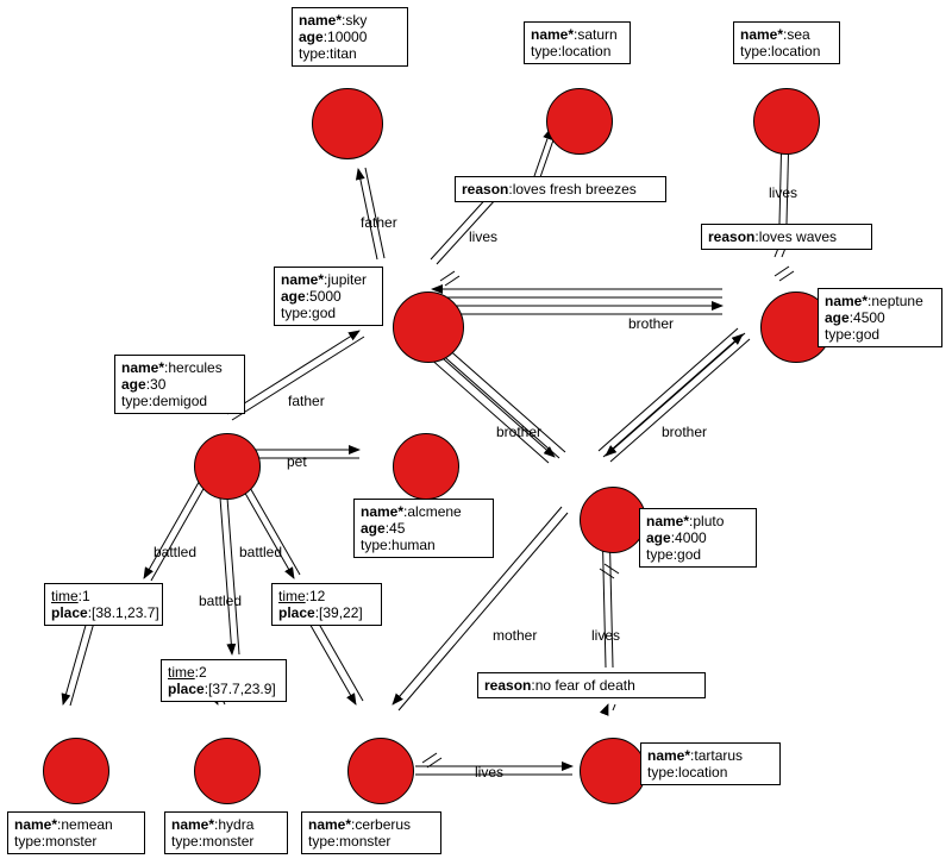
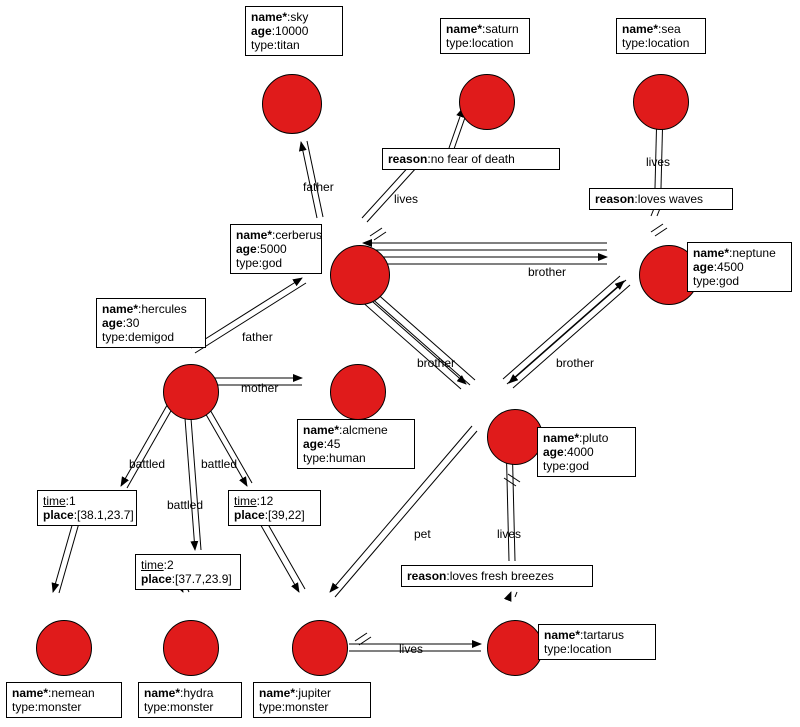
  name*:sky
  age:10000
  type:titan
  name*:saturn
  type:location
  name*:sea
  type:location
- reason:loves fresh breezes
+ reason:no fear of death
  reason:loves waves
- name*:jupiter
+ name*:cerberus
  age:5000
  type:god
  name*:neptune
  age:4500
  type:god
  name*:hercules
  age:30
  type:demigod
  name*:alcmene
  age:45
  type:human
  name*:pluto
  age:4000
  type:god
  time:1
  place:[38.1,23.7]
  time:2
  place:[37.7,23.9]
  time:12
  place:[39,22]
- reason:no fear of death
+ reason:loves fresh breezes
  name*:tartarus
  type:location
  name*:nemean
  type:monster
  name*:hydra
  type:monster
- name*:cerberus
+ name*:jupiter
  type:monster
  father
  lives
  lives
  brother
  father
- pet
+ mother
  brother
  brother
  battled
  battled
  battled
- mother
+ pet
  lives
  lives
